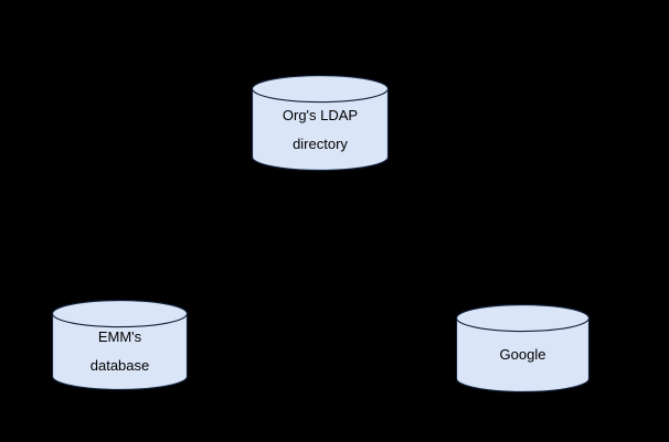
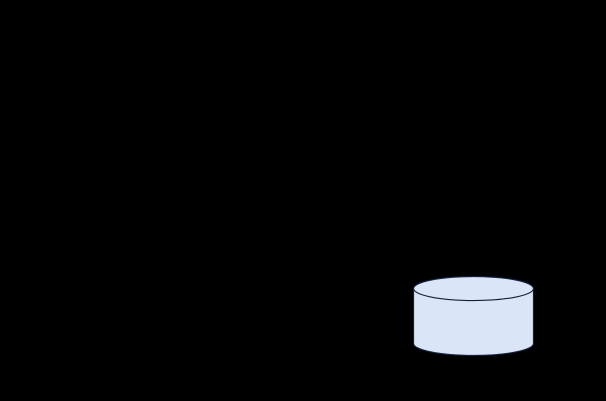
- Org's LDAP
- directory
- EMM's
- database
- Google
